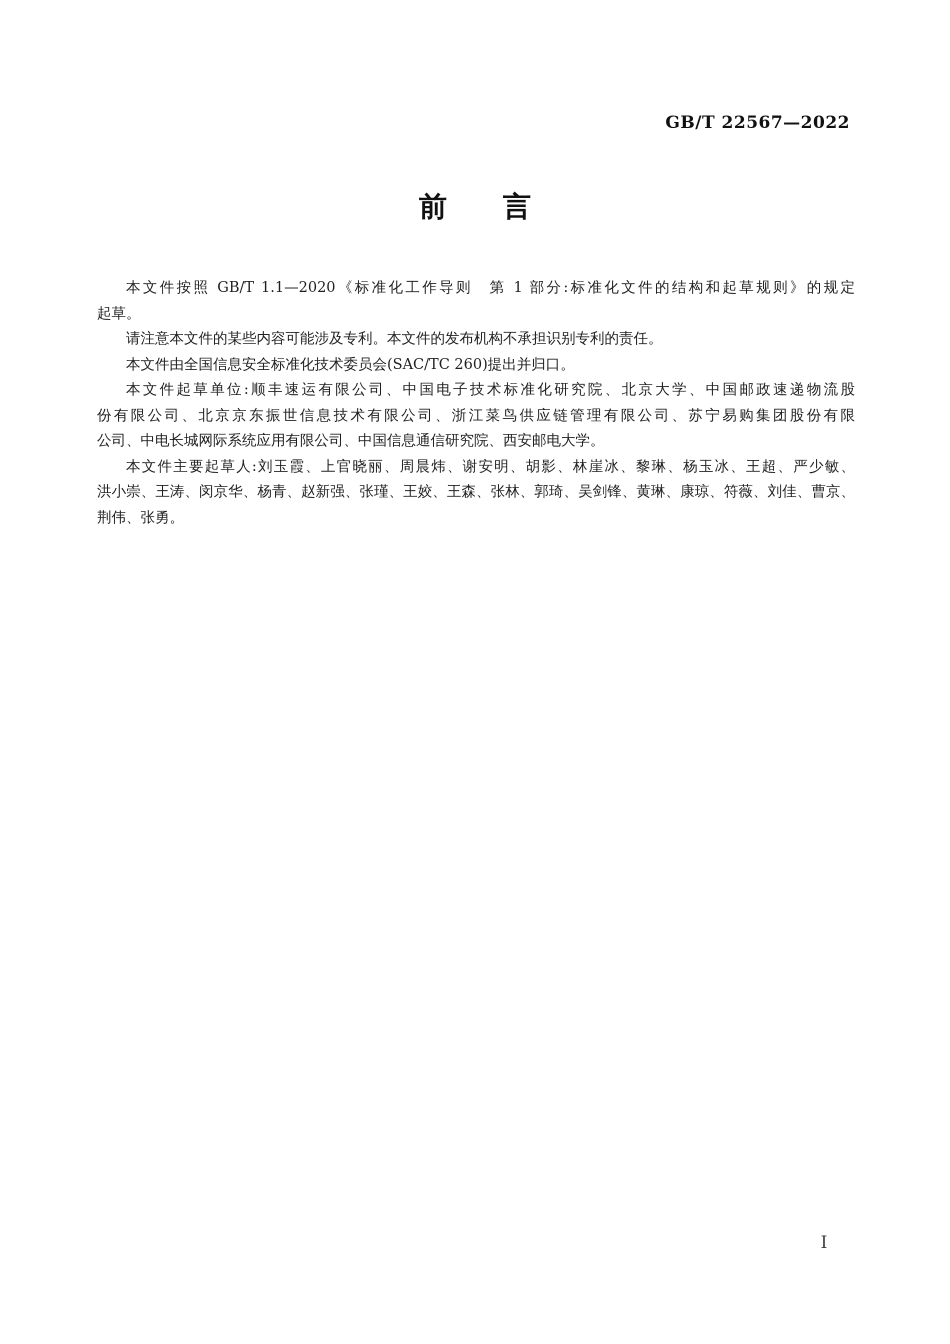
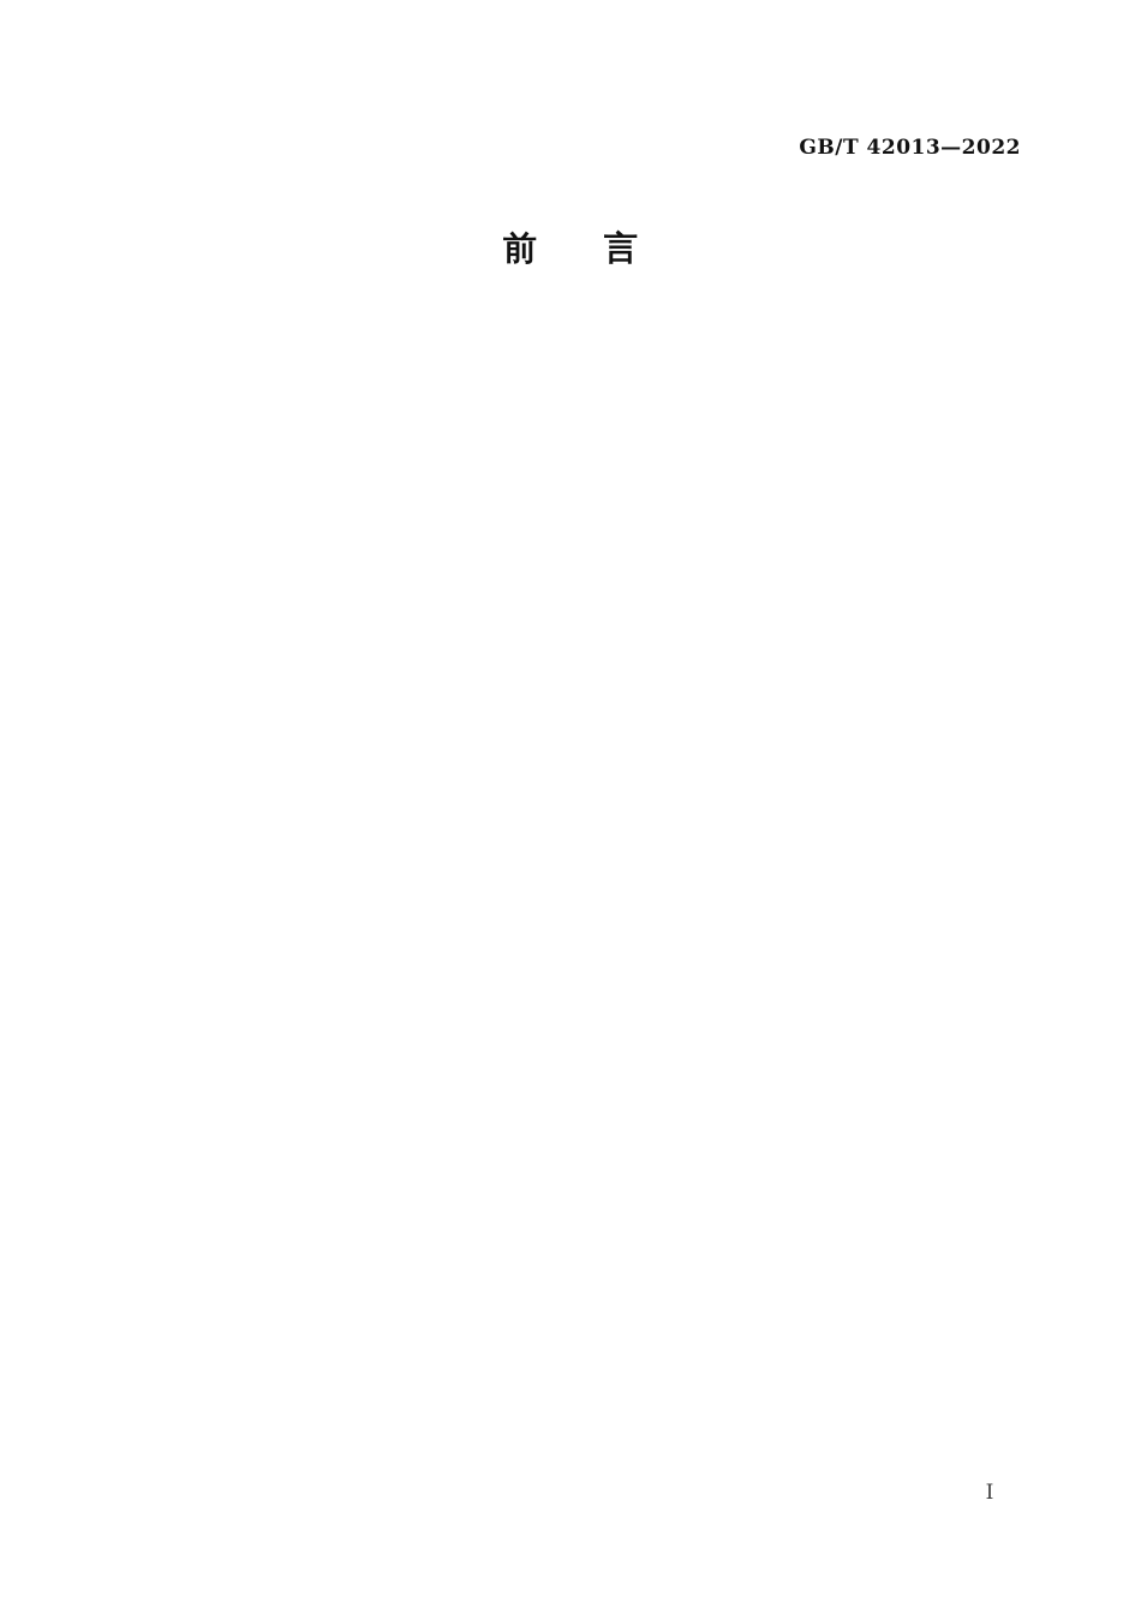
- GB/T 22567—2022
+ GB/T 42013—2022
  前 言
- 本文件按照 GB/T 1.1—2020《标准化工作导则 第 1 部分:标准化文件的结构和起草规则》的规定
- 起草。
- 请注意本文件的某些内容可能涉及专利。本文件的发布机构不承担识别专利的责任。
- 本文件由全国信息安全标准化技术委员会(SAC/TC 260)提出并归口。
- 本文件起草单位:顺丰速运有限公司、中国电子技术标准化研究院、北京大学、中国邮政速递物流股
- 份有限公司、北京京东振世信息技术有限公司、浙江菜鸟供应链管理有限公司、苏宁易购集团股份有限
- 公司、中电长城网际系统应用有限公司、中国信息通信研究院、西安邮电大学。
- 本文件主要起草人:刘玉霞、上官晓丽、周晨炜、谢安明、胡影、林崖冰、黎琳、杨玉冰、王超、严少敏、
- 洪小崇、王涛、闵京华、杨青、赵新强、张瑾、王姣、王森、张林、郭琦、吴剑锋、黄琳、康琼、符薇、刘佳、曹京、
- 荆伟、张勇。
  I
